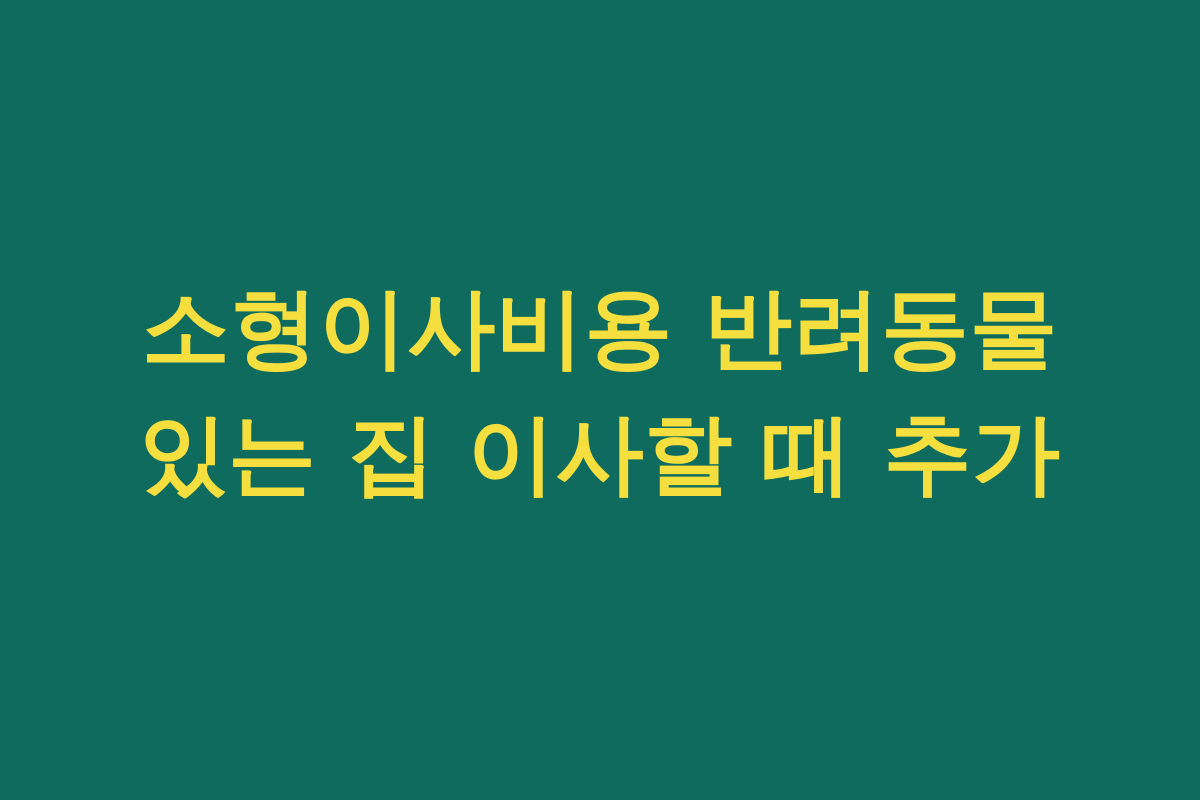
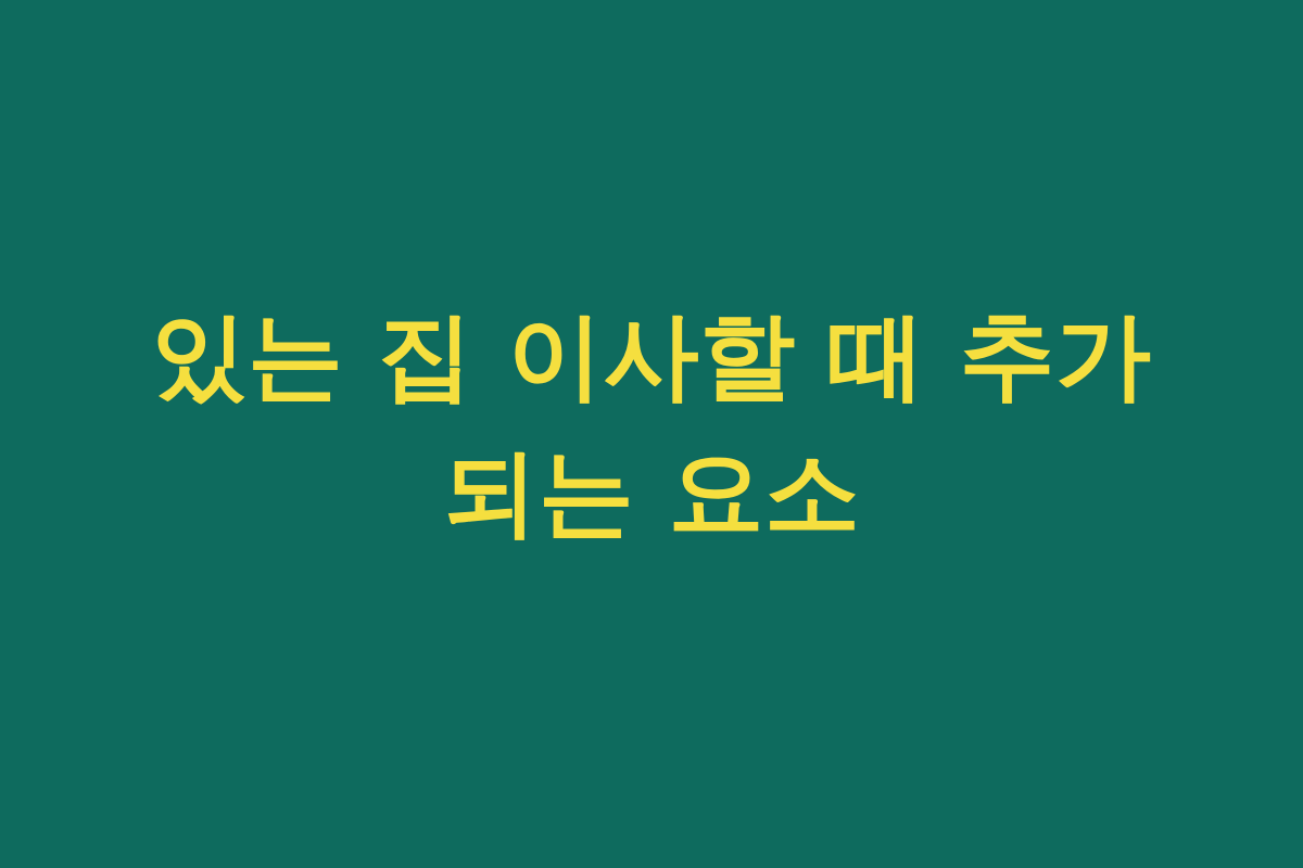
- 소형이사비용 반려동물
  있는 집 이사할 때 추가
+ 되는 요소
